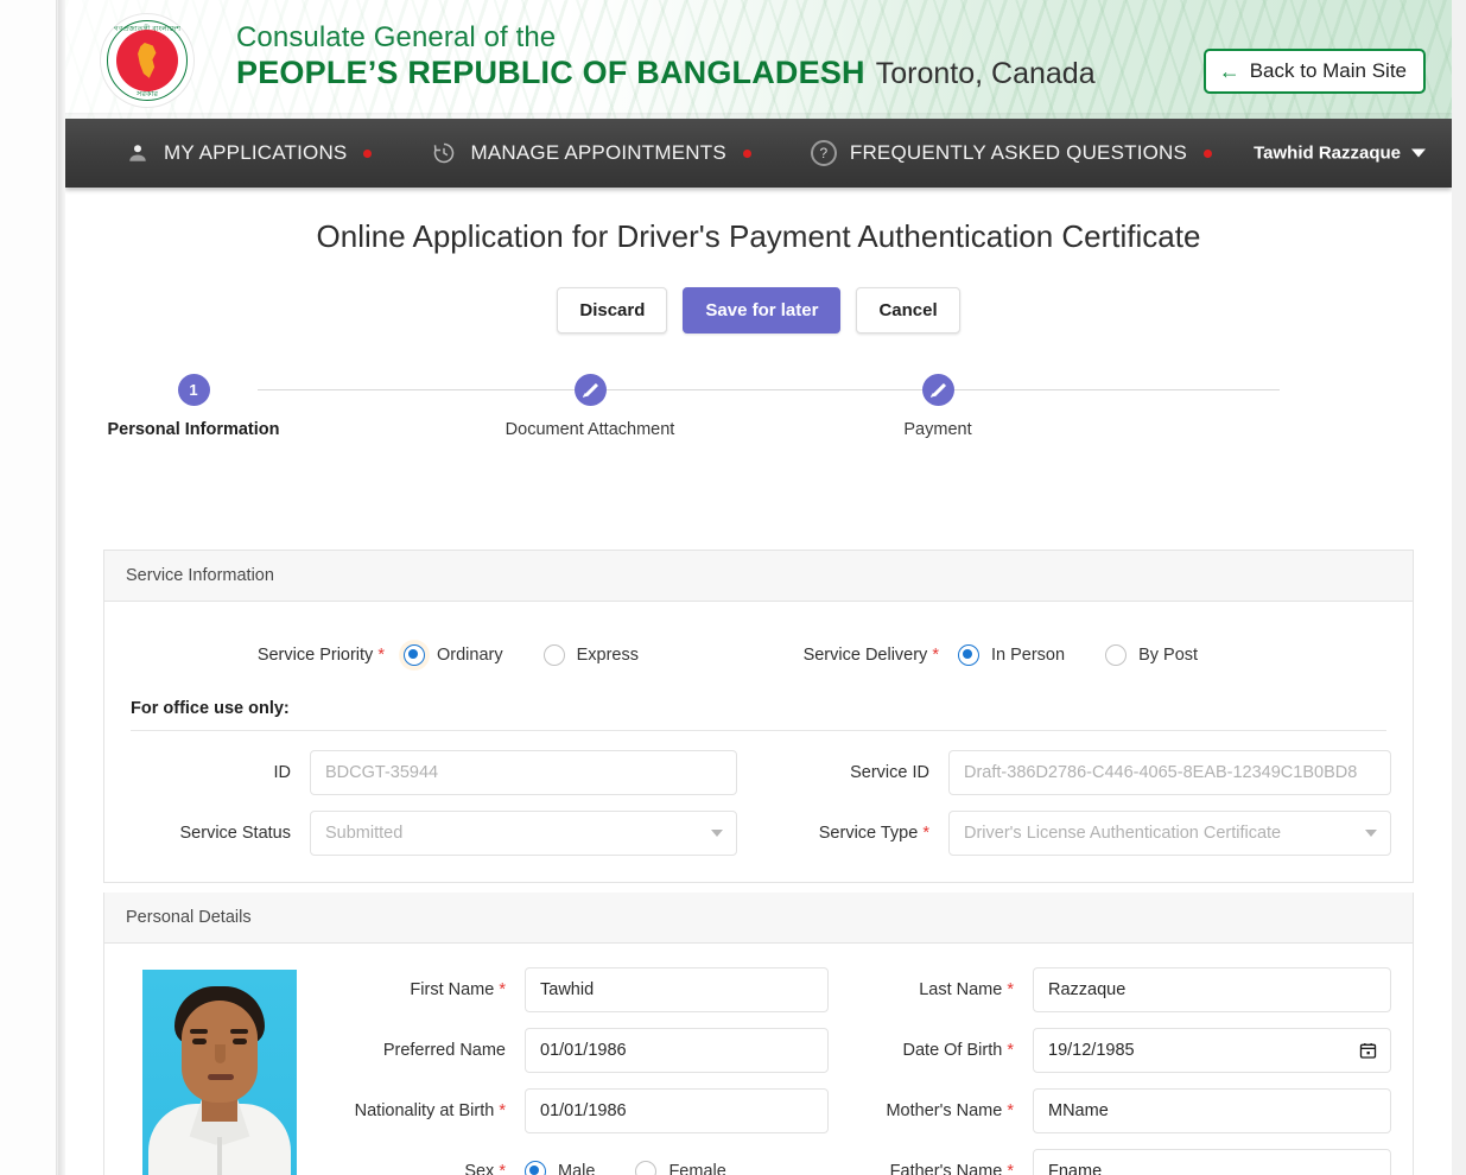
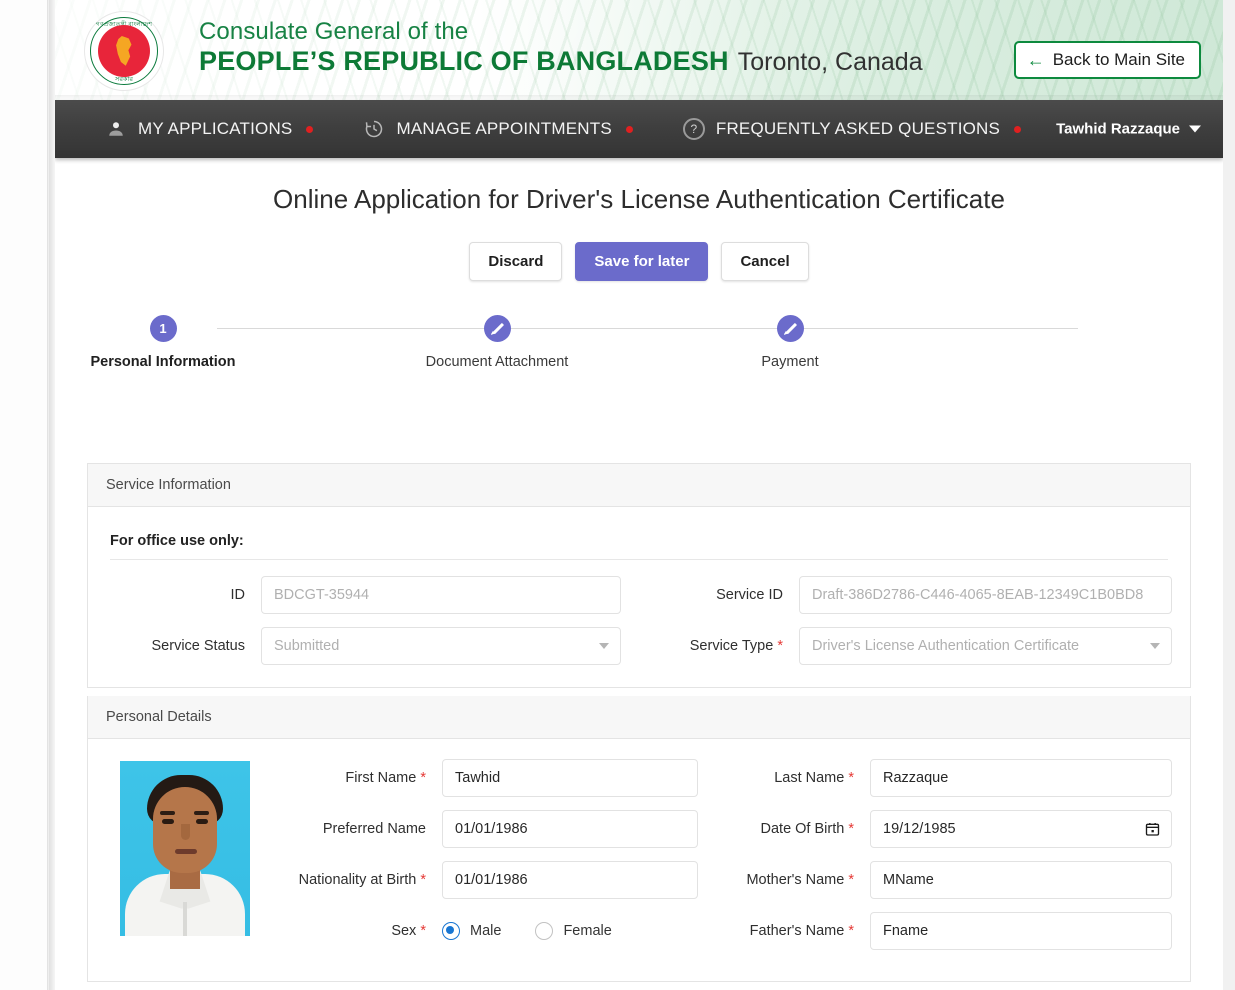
  Consulate General of the
  PEOPLE’S REPUBLIC OF BANGLADESH Toronto, Canada
  ←
  Back to Main Site
  MY APPLICATIONS
  MANAGE APPOINTMENTS
  ?
  FREQUENTLY ASKED QUESTIONS
  Tawhid Razzaque
- Online Application for Driver's Payment Authentication Certificate
+ Online Application for Driver's License Authentication Certificate
  Discard
  Save for later
  Cancel
  1
  Personal Information
  Document Attachment
  Payment
  Service Information
- Service Priority *
- Ordinary
- Express
- Service Delivery *
- In Person
- By Post
  For office use only:
  ID
  BDCGT-35944
  Service ID
  Draft-386D2786-C446-4065-8EAB-12349C1B0BD8
  Service Status
  Submitted
  Service Type *
  Driver's License Authentication Certificate
  Personal Details
  First Name *
  Tawhid
  Last Name *
  Razzaque
  Preferred Name
  01/01/1986
  Date Of Birth *
  19/12/1985
  Nationality at Birth *
  01/01/1986
  Mother's Name *
  MName
  Sex *
  Male
  Female
  Father's Name *
  Fname
